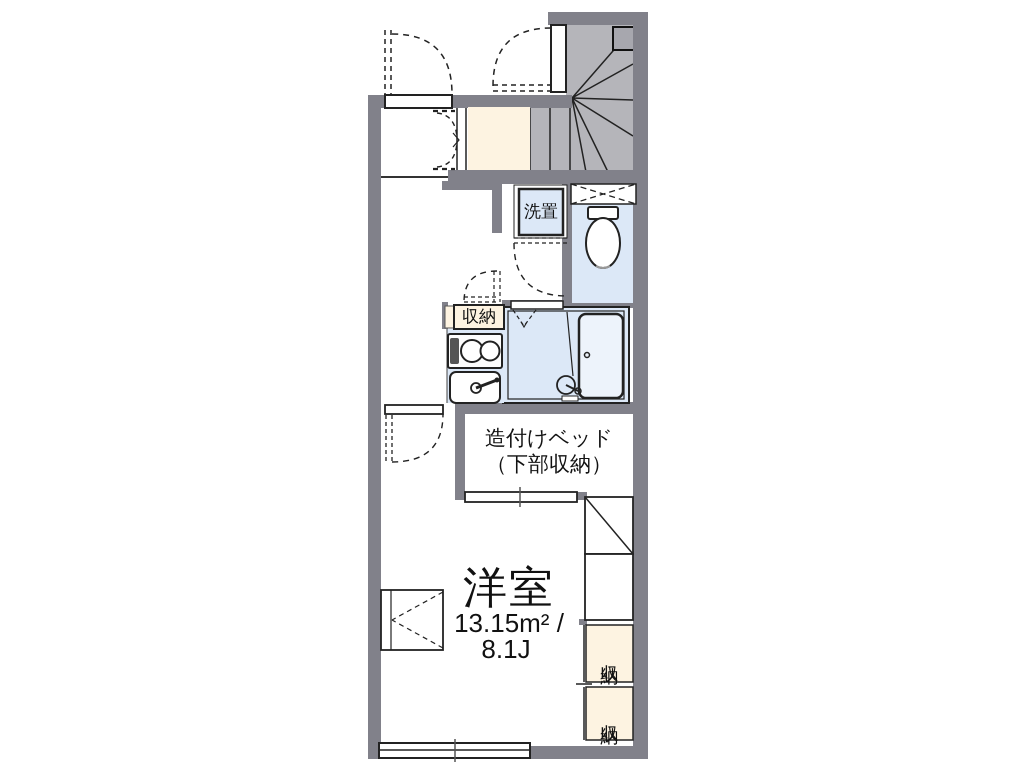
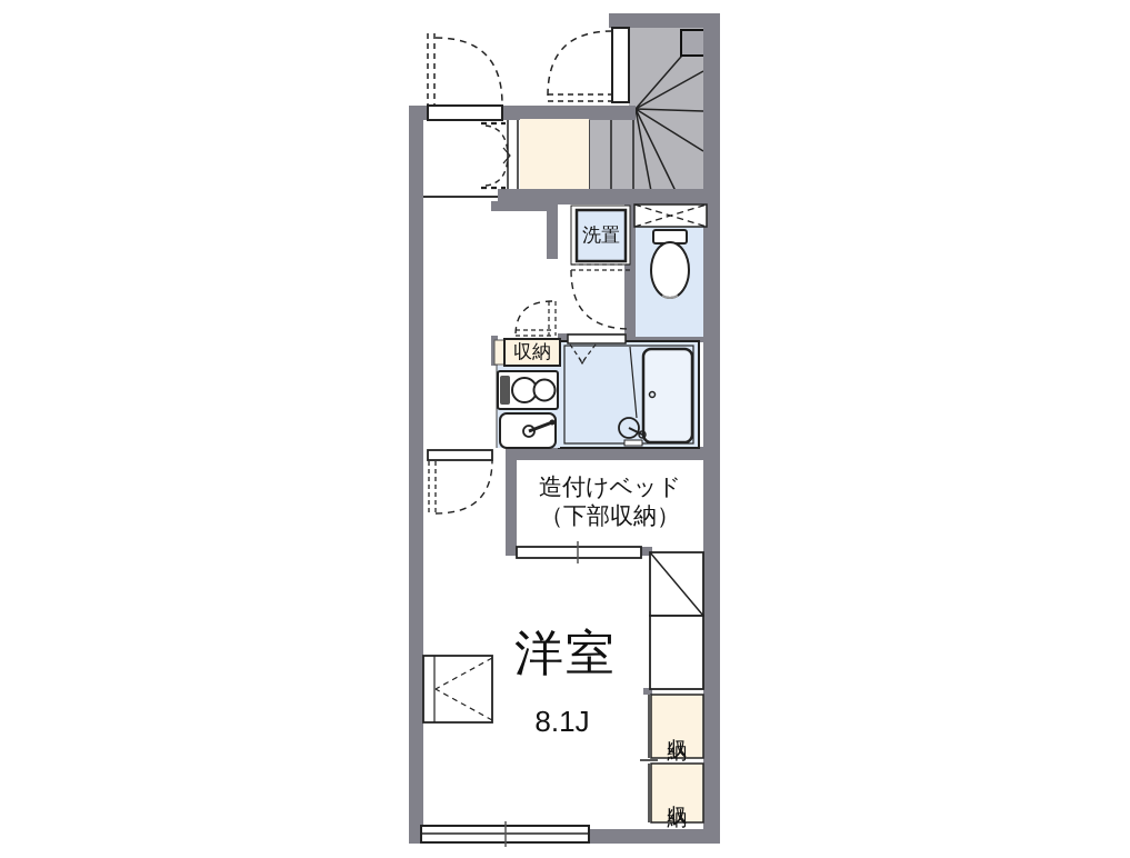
  洗置
  収納
  造付けベッド
  （下部収納）
  洋室
- 13.15m² /
  8.1J
